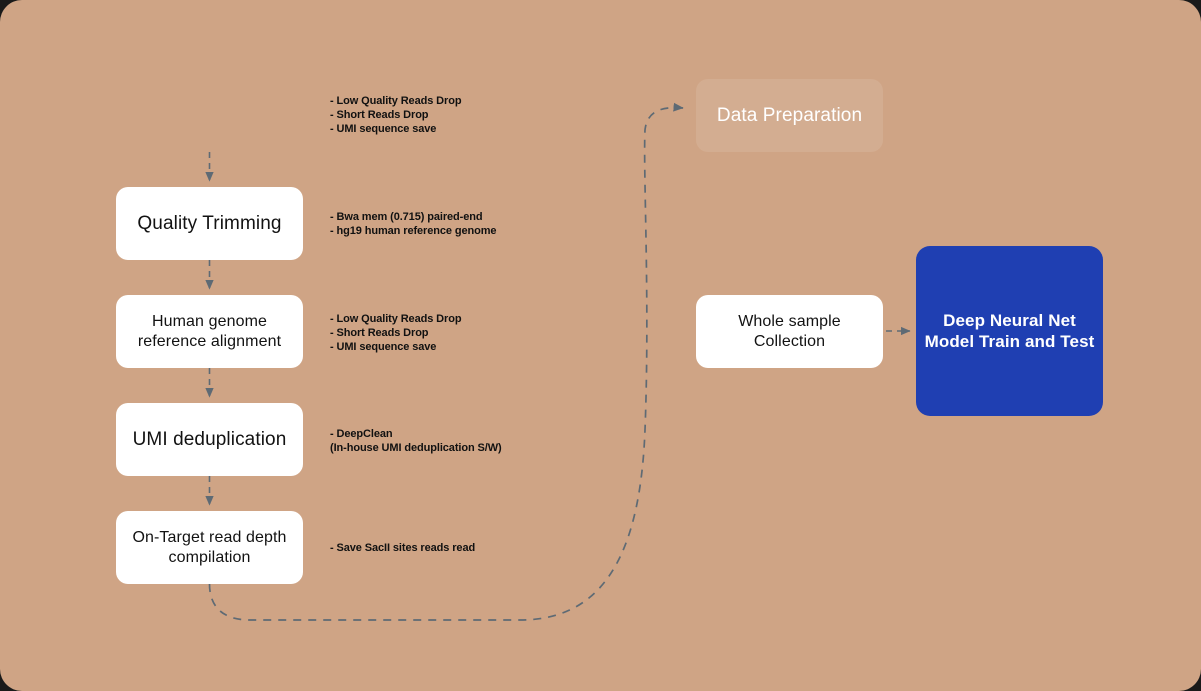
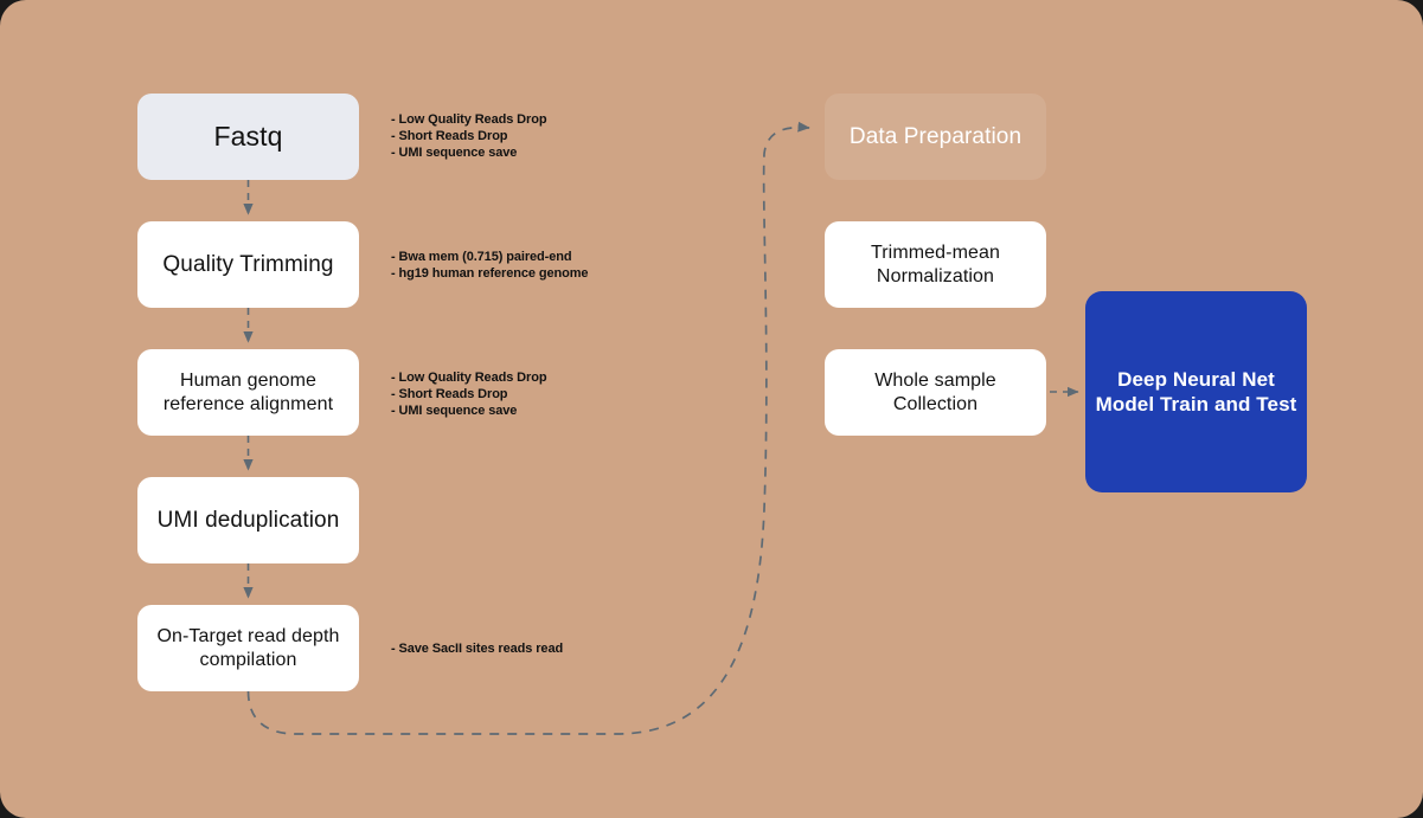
+ Fastq
  Quality Trimming
  Human genome
  reference alignment
  UMI deduplication
  On-Target read depth
  compilation
  Data Preparation
+ Trimmed-mean
+ Normalization
  Whole sample
  Collection
  Deep Neural Net
  Model Train and Test
  - Low Quality Reads Drop
  - Short Reads Drop
  - UMI sequence save
  - Bwa mem (0.715) paired-end
  - hg19 human reference genome
  - Low Quality Reads Drop
  - Short Reads Drop
  - UMI sequence save
- - DeepClean
- (In-house UMI deduplication S/W)
  - Save SacII sites reads read
